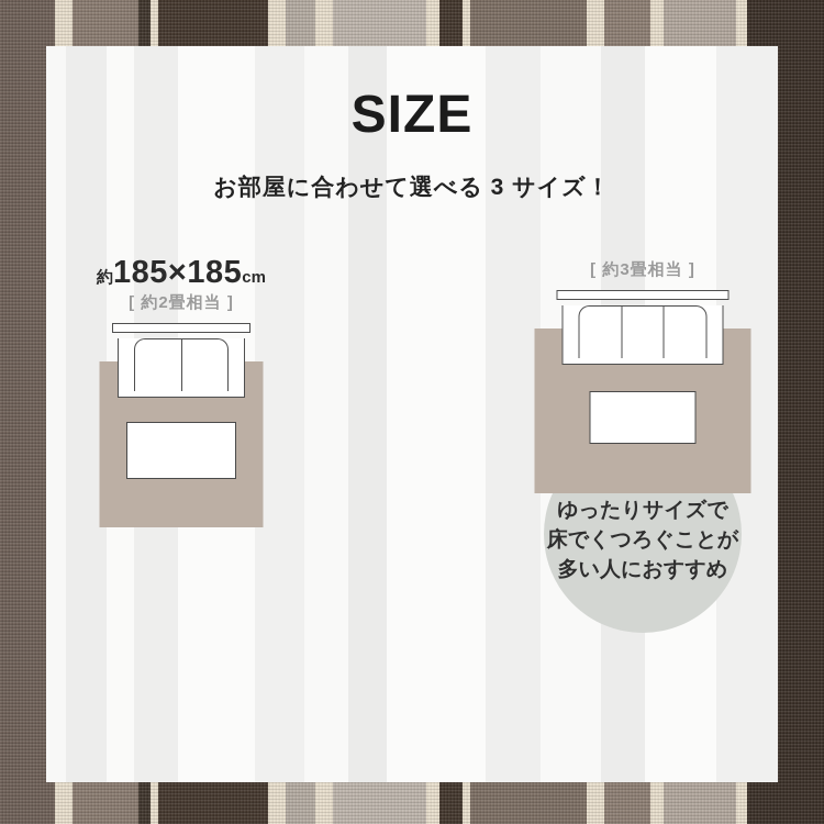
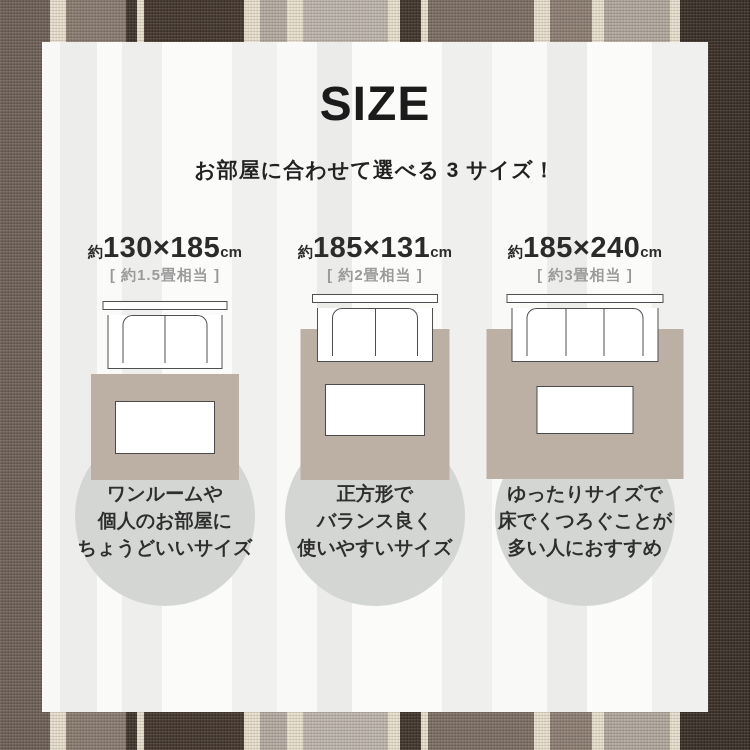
  SIZE
  お部屋に合わせて選べる 3 サイズ！
+ 約130×185cm
+ [ 約1.5畳相当 ]
+ ワンルームや
+ 個人のお部屋に
+ ちょうどいいサイズ
- 約185×185cm
+ 約185×131cm
  [ 約2畳相当 ]
+ 正方形で
+ バランス良く
+ 使いやすいサイズ
+ 約185×240cm
  [ 約3畳相当 ]
  ゆったりサイズで
  床でくつろぐことが
  多い人におすすめ
